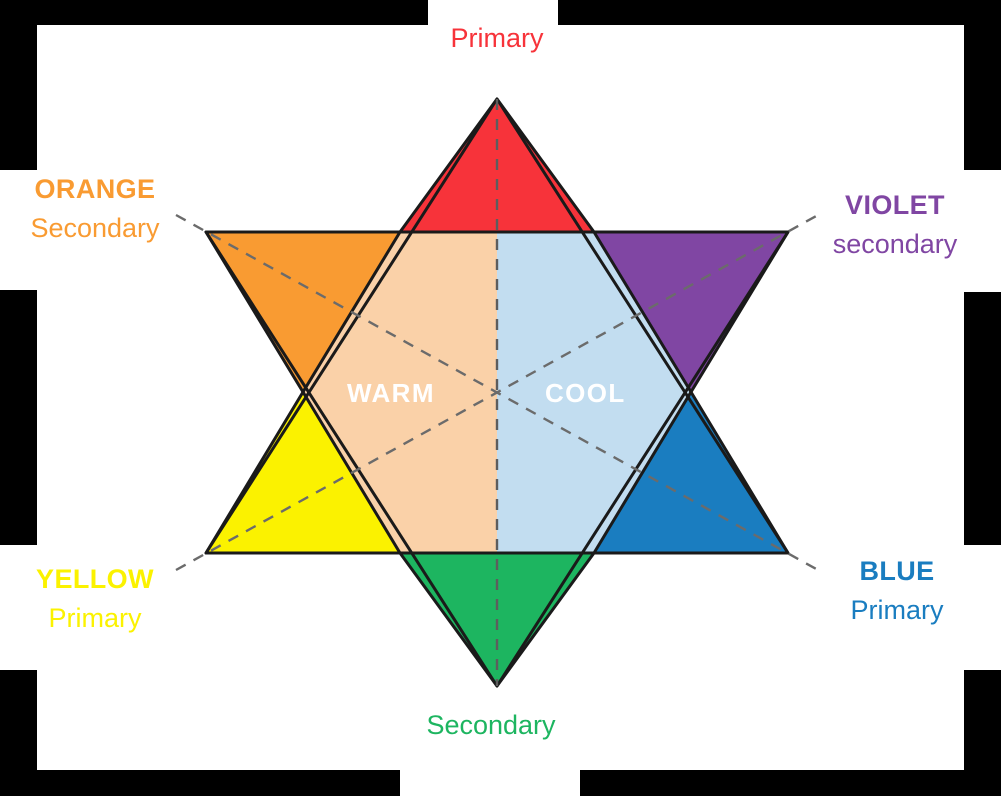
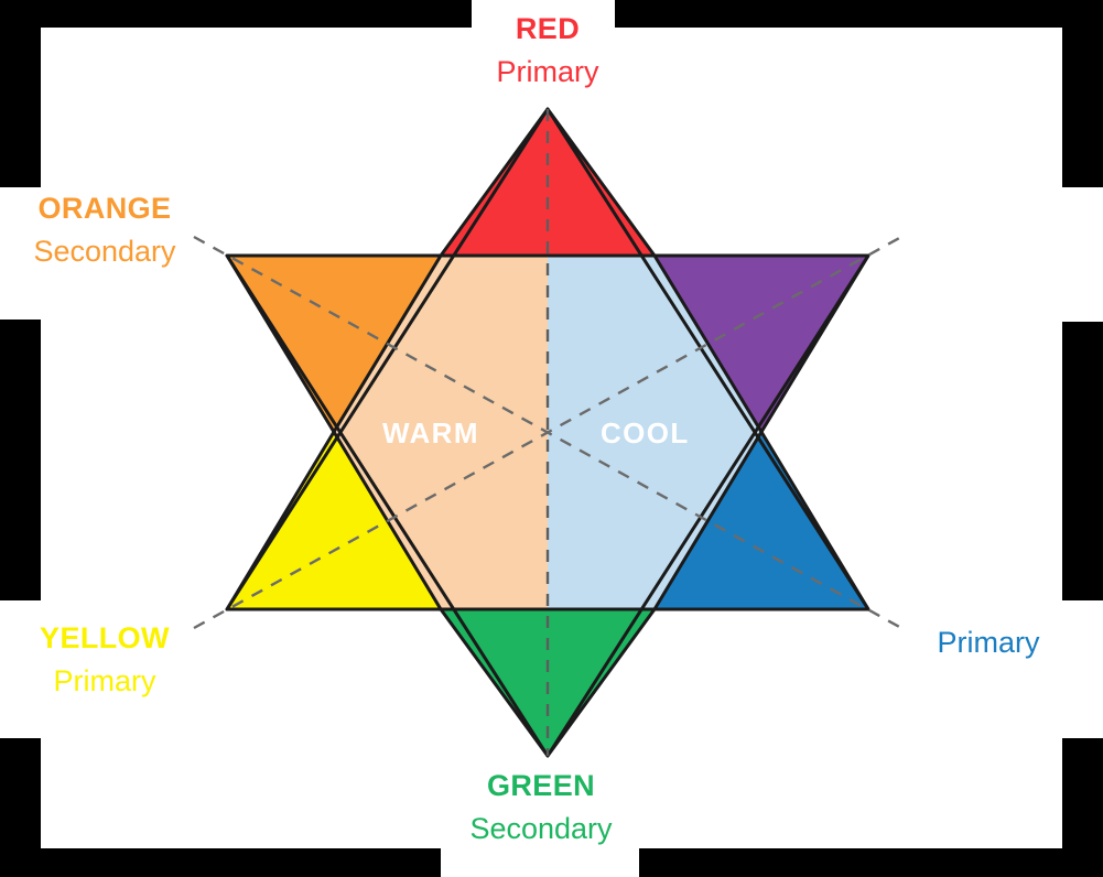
+ RED
  Primary
  ORANGE
  Secondary
- VIOLET
- secondary
  YELLOW
  Primary
- BLUE
  Primary
+ GREEN
  Secondary
  WARM
  COOL
